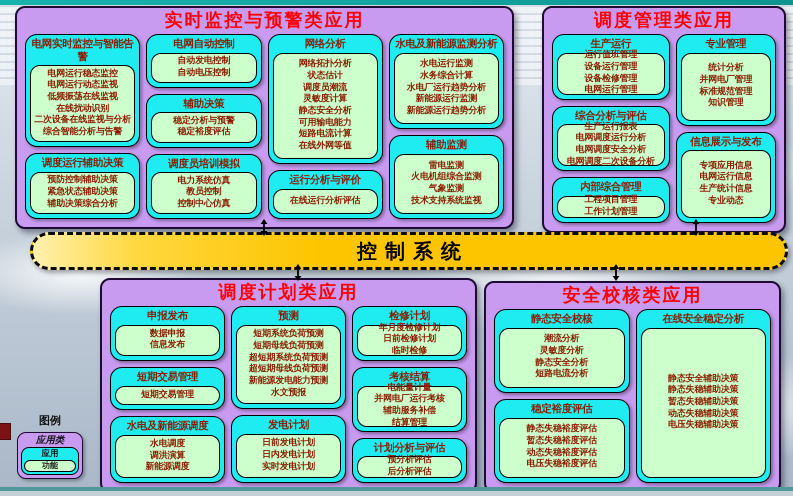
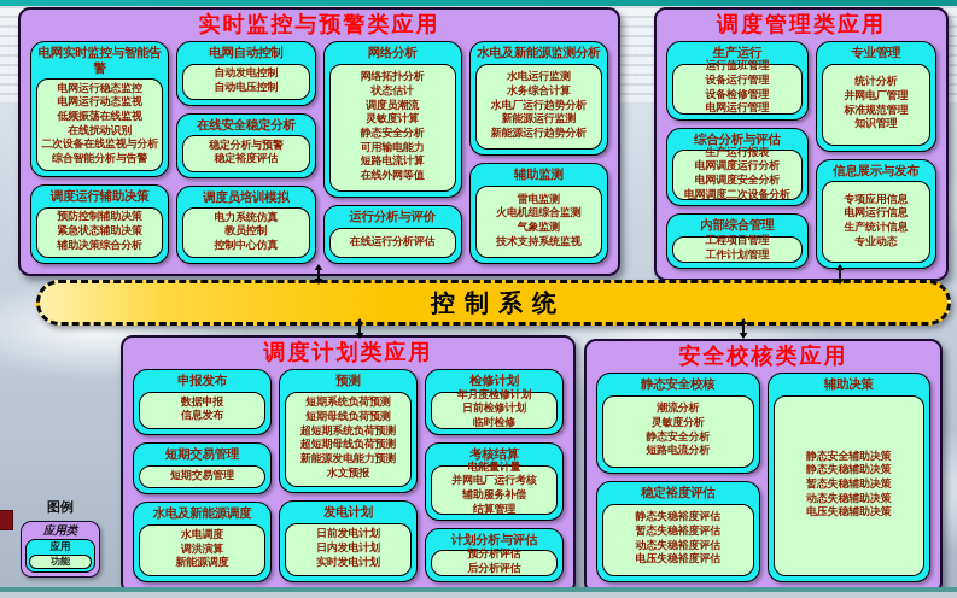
  实时监控与预警类应用
  电网实时监控与智能告警
  电网运行稳态监控
  电网运行动态监视
  低频振荡在线监视
  在线扰动识别
  二次设备在线监视与分析
  综合智能分析与告警
  调度运行辅助决策
  预防控制辅助决策
  紧急状态辅助决策
  辅助决策综合分析
  电网自动控制
  自动发电控制
  自动电压控制
- 辅助决策
+ 在线安全稳定分析
  稳定分析与预警
  稳定裕度评估
  调度员培训模拟
  电力系统仿真
  教员控制
  控制中心仿真
  网络分析
  网络拓扑分析
  状态估计
  调度员潮流
  灵敏度计算
  静态安全分析
  可用输电能力
  短路电流计算
  在线外网等值
  运行分析与评价
  在线运行分析评估
  水电及新能源监测分析
  水电运行监测
  水务综合计算
  水电厂运行趋势分析
  新能源运行监测
  新能源运行趋势分析
  辅助监测
  雷电监测
  火电机组综合监测
  气象监测
  技术支持系统监视
  调度管理类应用
  生产运行
  运行值班管理
  设备运行管理
  设备检修管理
  电网运行管理
  综合分析与评估
  生产运行报表
  电网调度运行分析
  电网调度安全分析
  电网调度二次设备分析
  内部综合管理
  工程项目管理
  工作计划管理
  专业管理
  统计分析
  并网电厂管理
  标准规范管理
  知识管理
  信息展示与发布
  专项应用信息
  电网运行信息
  生产统计信息
  专业动态
  控制系统
  调度计划类应用
  申报发布
  数据申报
  信息发布
  短期交易管理
  短期交易管理
  水电及新能源调度
  水电调度
  调洪演算
  新能源调度
  预测
  短期系统负荷预测
  短期母线负荷预测
  超短期系统负荷预测
  超短期母线负荷预测
  新能源发电能力预测
  水文预报
  发电计划
  日前发电计划
  日内发电计划
  实时发电计划
  检修计划
  年月度检修计划
  日前检修计划
  临时检修
  考核结算
  电能量计量
  并网电厂运行考核
  辅助服务补偿
  结算管理
  计划分析与评估
  预分析评估
  后分析评估
  安全校核类应用
  静态安全校核
  潮流分析
  灵敏度分析
  静态安全分析
  短路电流分析
  稳定裕度评估
  静态失稳裕度评估
  暂态失稳裕度评估
  动态失稳裕度评估
  电压失稳裕度评估
- 在线安全稳定分析
+ 辅助决策
  静态安全辅助决策
  静态失稳辅助决策
  暂态失稳辅助决策
  动态失稳辅助决策
  电压失稳辅助决策
  图例
  应用类
  应用
  功能
